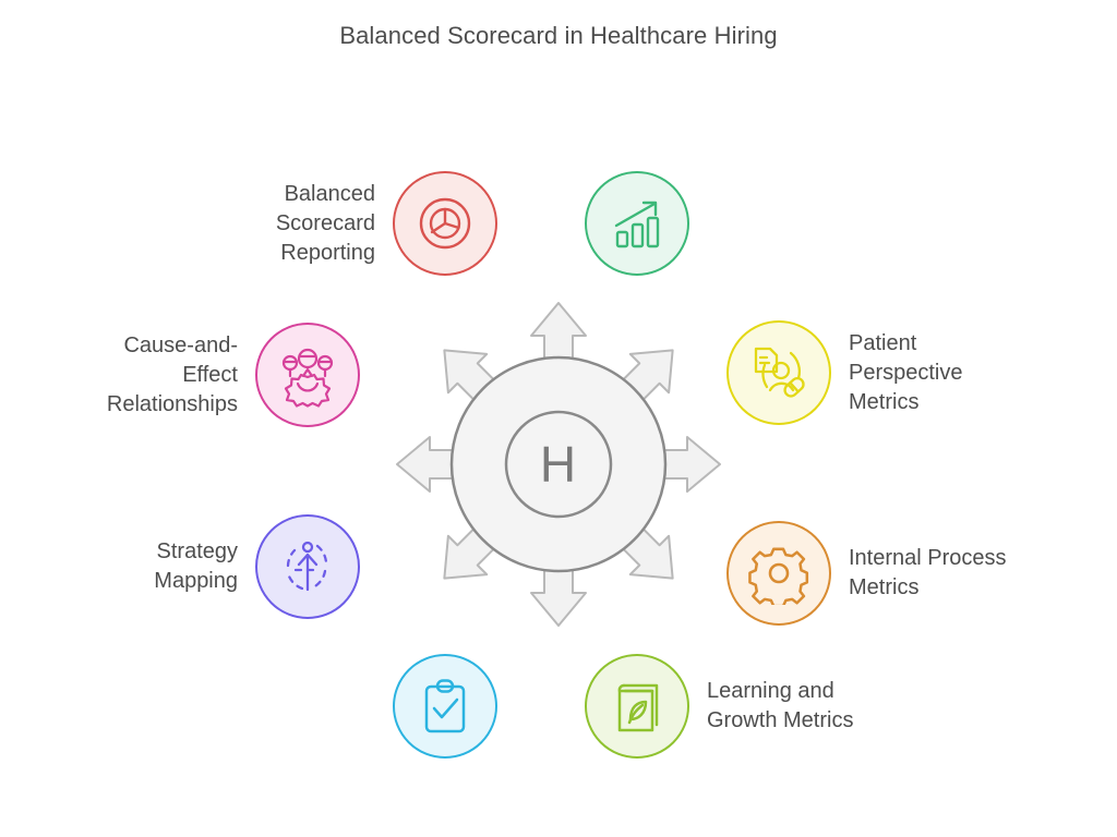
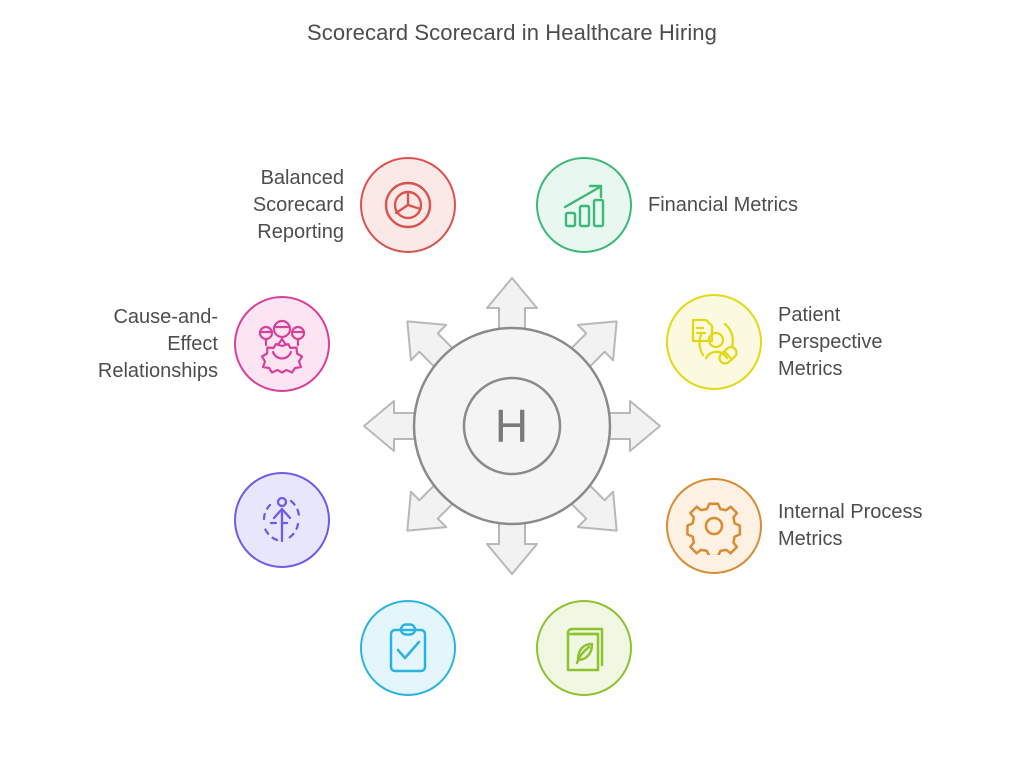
- Balanced Scorecard in Healthcare Hiring
+ Scorecard Scorecard in Healthcare Hiring
  H
  Balanced
  Scorecard
  Reporting
+ Financial Metrics
  Cause-and-
  Effect
  Relationships
  Patient
  Perspective
  Metrics
- Strategy
- Mapping
  Internal Process
  Metrics
- Learning and
- Growth Metrics
